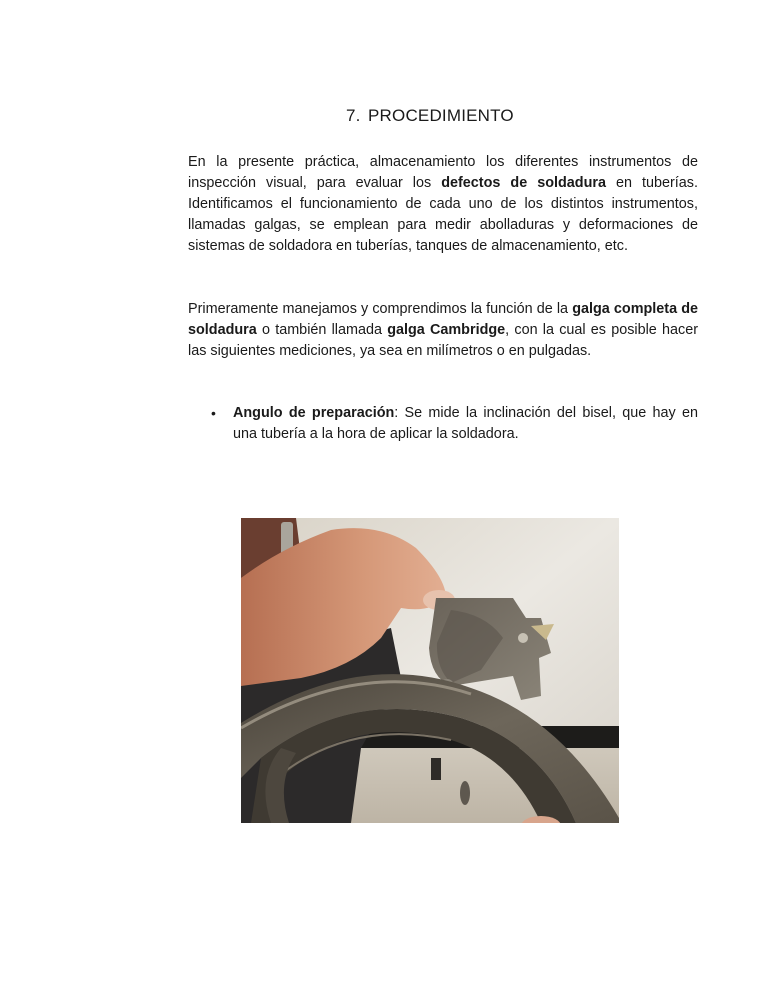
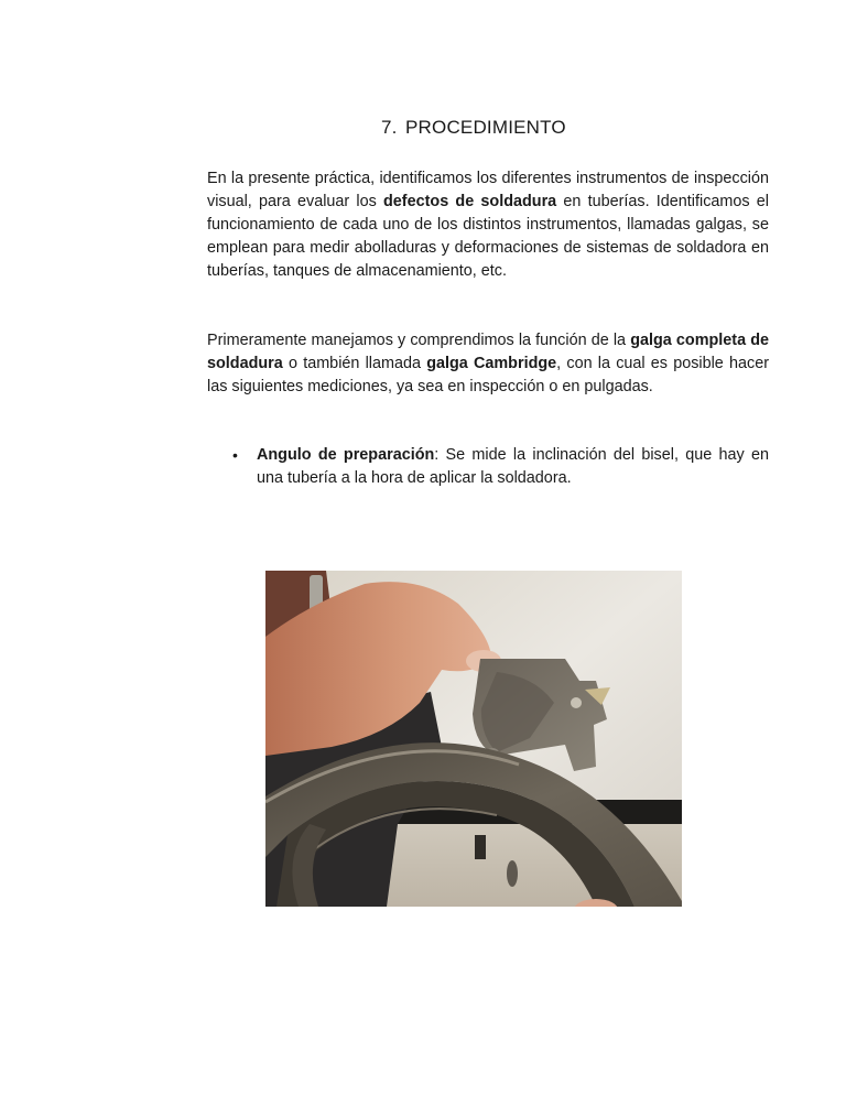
  7.
  PROCEDIMIENTO
- En la presente práctica, almacenamiento los diferentes instrumentos de inspección visual, para evaluar los defectos de soldadura en tuberías. Identificamos el funcionamiento de cada uno de los distintos instrumentos, llamadas galgas, se emplean para medir abolladuras y deformaciones de sistemas de soldadora en tuberías, tanques de almacenamiento, etc.
+ En la presente práctica, identificamos los diferentes instrumentos de inspección visual, para evaluar los defectos de soldadura en tuberías. Identificamos el funcionamiento de cada uno de los distintos instrumentos, llamadas galgas, se emplean para medir abolladuras y deformaciones de sistemas de soldadora en tuberías, tanques de almacenamiento, etc.
- Primeramente manejamos y comprendimos la función de la galga completa de soldadura o también llamada galga Cambridge, con la cual es posible hacer las siguientes mediciones, ya sea en milímetros o en pulgadas.
+ Primeramente manejamos y comprendimos la función de la galga completa de soldadura o también llamada galga Cambridge, con la cual es posible hacer las siguientes mediciones, ya sea en inspección o en pulgadas.
  •
  Angulo de preparación: Se mide la inclinación del bisel, que hay en una tubería a la hora de aplicar la soldadora.
